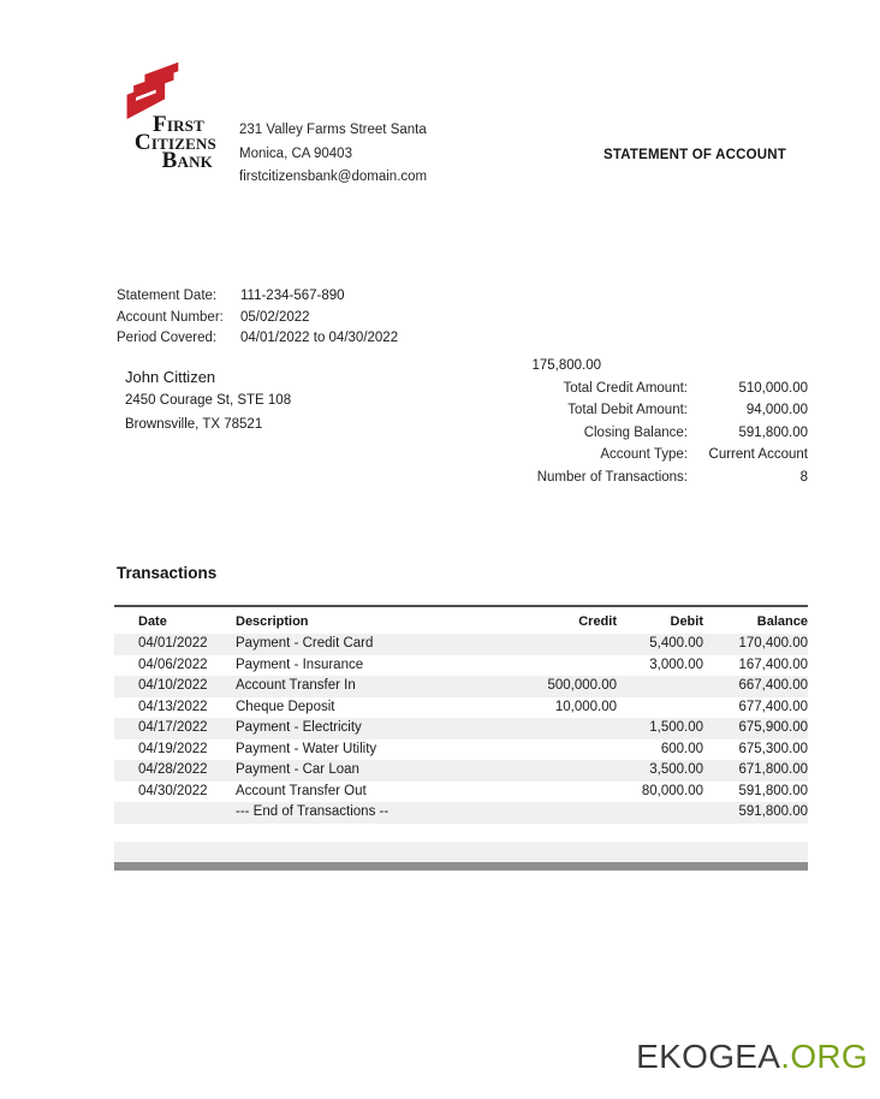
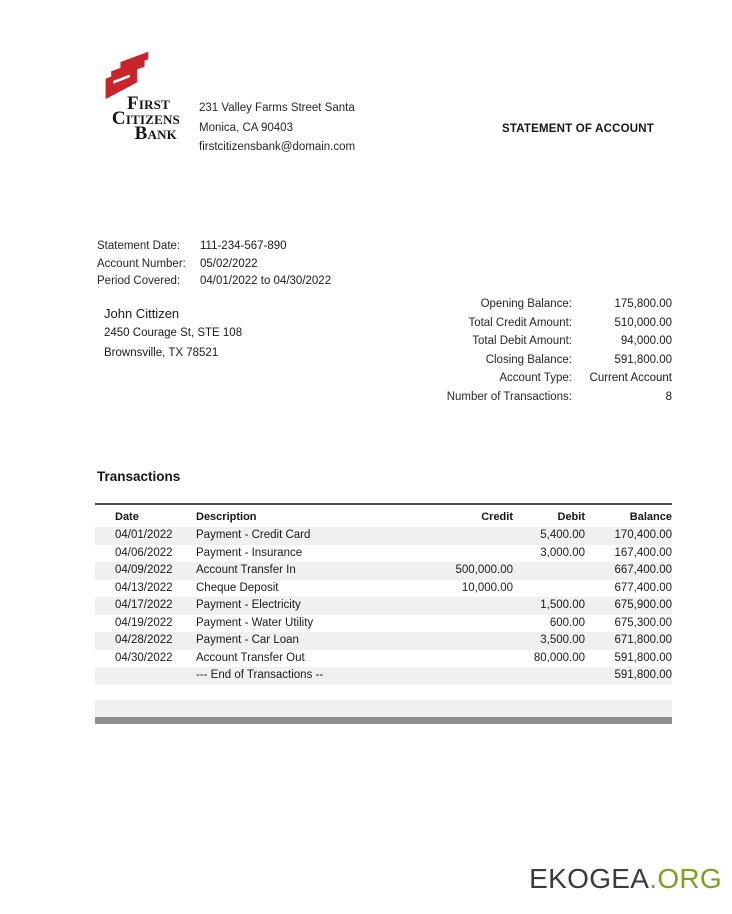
  First
  Citizens
  Bank
  231 Valley Farms Street Santa
  Monica, CA 90403
  firstcitizensbank@domain.com
  STATEMENT OF ACCOUNT
  Statement Date:
  111-234-567-890
  Account Number:
  05/02/2022
  Period Covered:
  04/01/2022 to 04/30/2022
  John Cittizen
  2450 Courage St, STE 108
  Brownsville, TX 78521
+ Opening Balance:
  175,800.00
  Total Credit Amount:
  510,000.00
  Total Debit Amount:
  94,000.00
  Closing Balance:
  591,800.00
  Account Type:
  Current Account
  Number of Transactions:
  8
  Transactions
  Date	Description	Credit	Debit	Balance
  04/01/2022	Payment - Credit Card		5,400.00	170,400.00
  04/06/2022	Payment - Insurance		3,000.00	167,400.00
- 04/10/2022	Account Transfer In	500,000.00		667,400.00
+ 04/09/2022	Account Transfer In	500,000.00		667,400.00
  04/13/2022	Cheque Deposit	10,000.00		677,400.00
  04/17/2022	Payment - Electricity		1,500.00	675,900.00
  04/19/2022	Payment - Water Utility		600.00	675,300.00
  04/28/2022	Payment - Car Loan		3,500.00	671,800.00
  04/30/2022	Account Transfer Out		80,000.00	591,800.00
  	--- End of Transactions --			591,800.00
  EKOGEA.ORG
